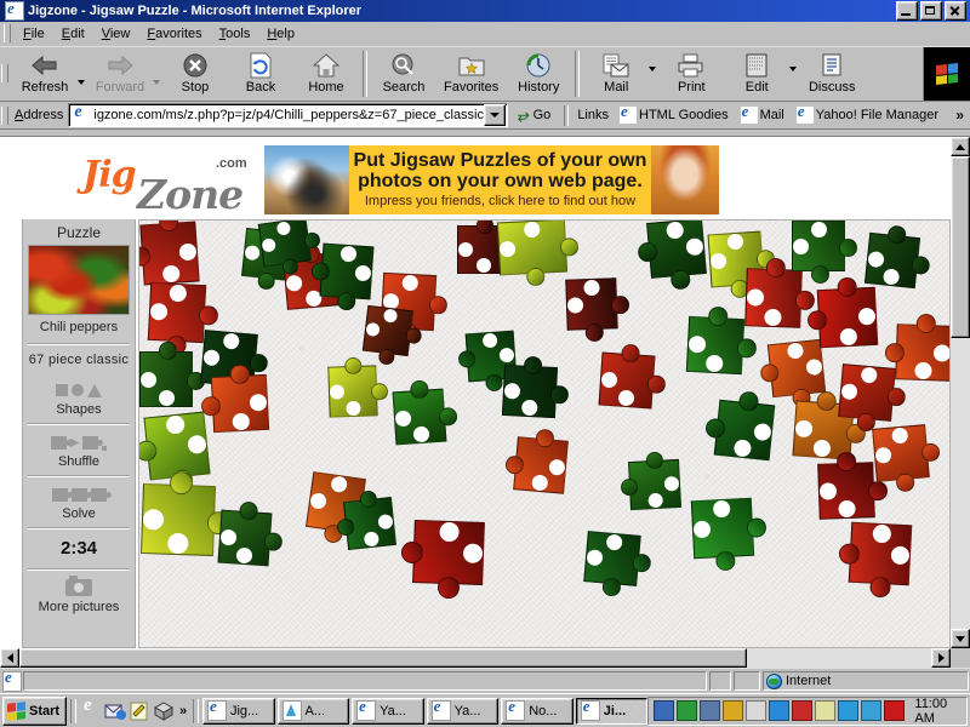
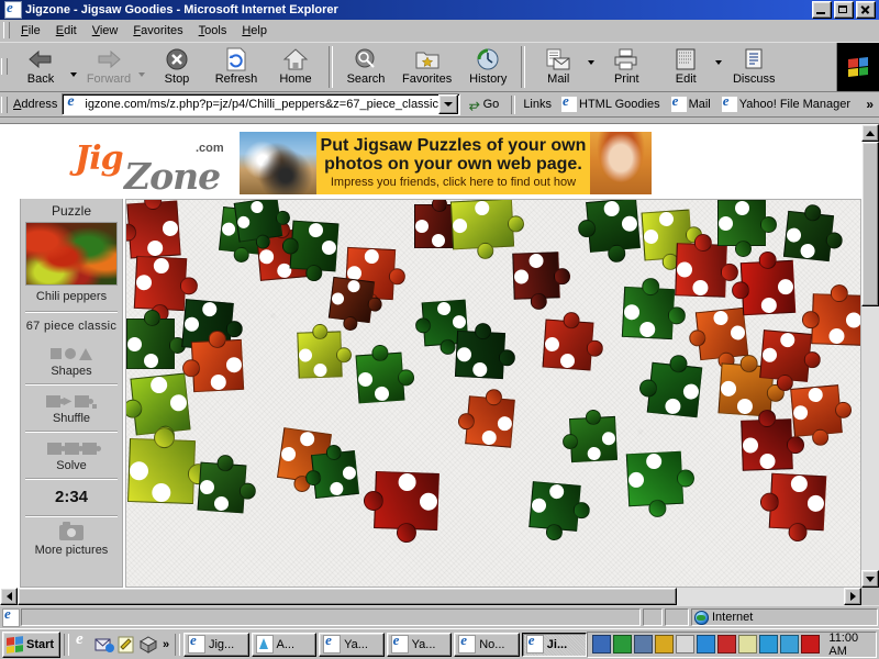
- Jigzone - Jigsaw Puzzle - Microsoft Internet Explorer
+ Jigzone - Jigsaw Goodies - Microsoft Internet Explorer
  File
  Edit
  View
  Favorites
  Tools
  Help
- Refresh
+ Back
  Forward
  Stop
- Back
+ Refresh
  Home
  Search
  Favorites
  History
  Mail
  Print
  Edit
  Discuss
  Address
  igzone.com/ms/z.php?p=jz/p4/Chilli_peppers&z=67_piece_classic
  ⥂
  Go
  Links
  HTML Goodies
  Mail
  Yahoo! File Manager
  »
  Jig
  Zone
  .com
  Put Jigsaw Puzzles of your own
  photos on your own web page.
  Impress you friends, click here to find out how
  Puzzle
  Chili peppers
  67 piece classic
  Shapes
  ▶
  Shuffle
  Solve
  2:34
  More pictures
  Internet
  Start
  »
  Jig...
  A...
  Ya...
  Ya...
  No...
  Ji...
  11:00 AM
